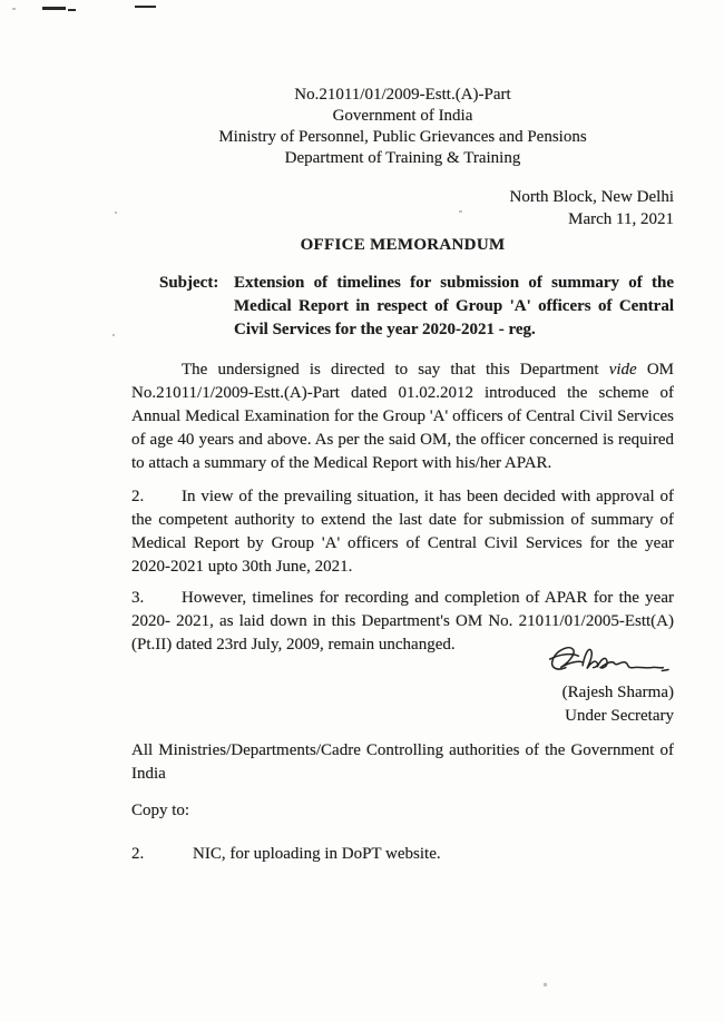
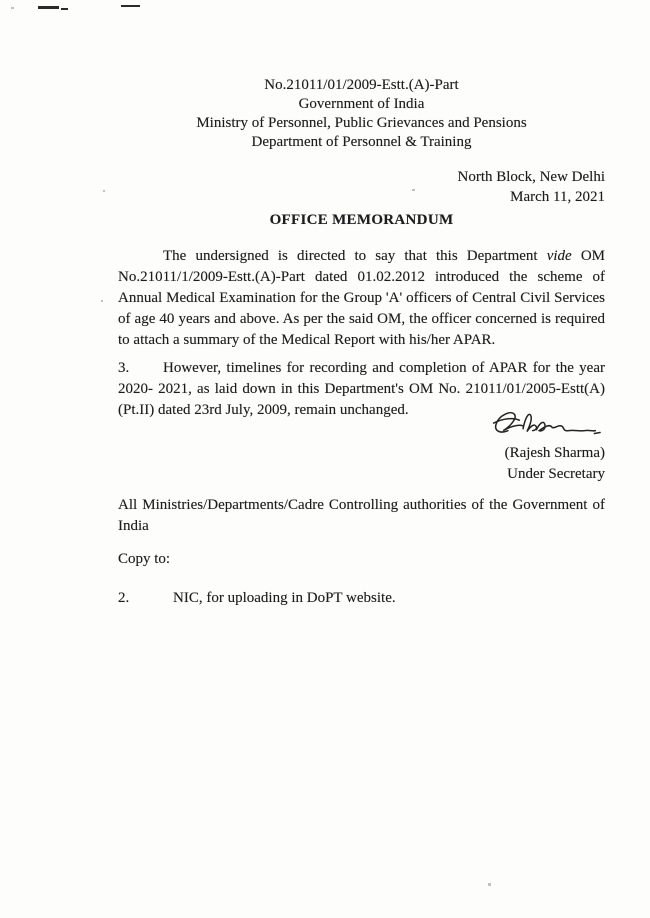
  No.21011/01/2009-Estt.(A)-Part
  Government of India
  Ministry of Personnel, Public Grievances and Pensions
- Department of Training & Training
+ Department of Personnel & Training
  North Block, New Delhi
  March 11, 2021
  OFFICE MEMORANDUM
- Subject:
- Extension of timelines for submission of summary of the Medical Report in respect of Group 'A' officers of Central Civil Services for the year 2020-2021 - reg.
  The undersigned is directed to say that this Department vide OM No.21011/1/2009-Estt.(A)-Part dated 01.02.2012 introduced the scheme of Annual Medical Examination for the Group 'A' officers of Central Civil Services of age 40 years and above. As per the said OM, the officer concerned is required to attach a summary of the Medical Report with his/her APAR.
- 2. In view of the prevailing situation, it has been decided with approval of the competent authority to extend the last date for submission of summary of Medical Report by Group 'A' officers of Central Civil Services for the year 2020-2021 upto 30th June, 2021.
  3. However, timelines for recording and completion of APAR for the year 2020- 2021, as laid down in this Department's OM No. 21011/01/2005-Estt(A)(Pt.II) dated 23rd July, 2009, remain unchanged.
  (Rajesh Sharma)
  Under Secretary
  All Ministries/Departments/Cadre Controlling authorities of the Government of India
  Copy to:
  2. NIC, for uploading in DoPT website.
